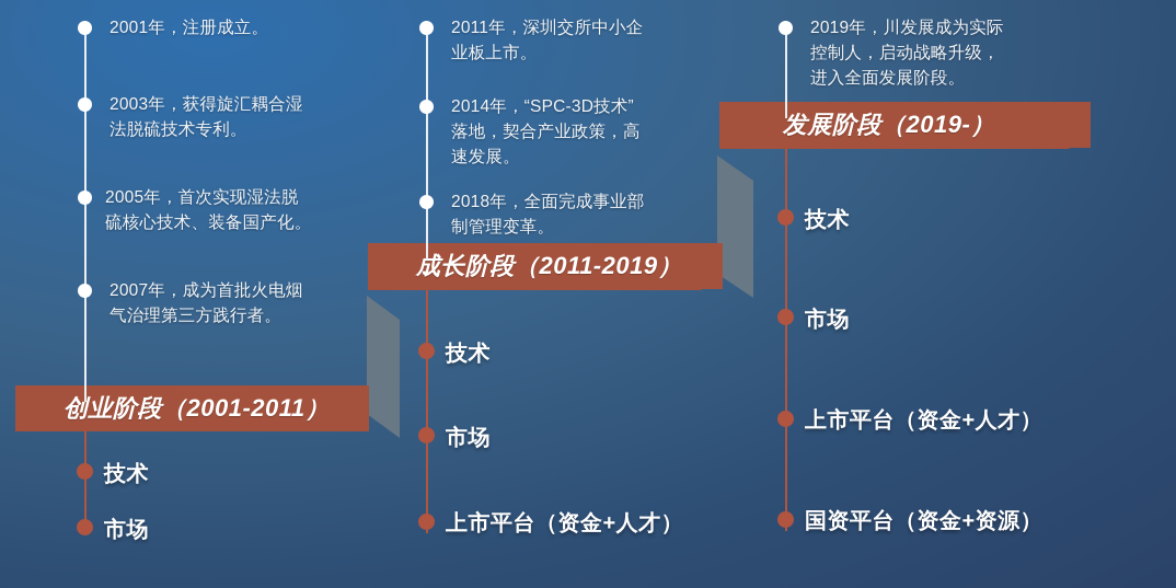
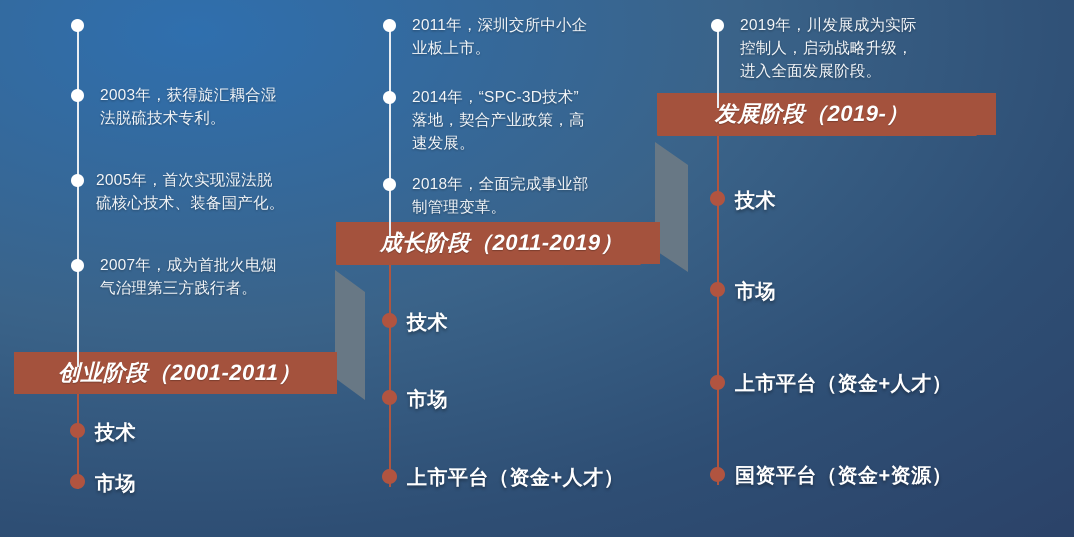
  创业阶段（2001-2011）
  成长阶段（2011-2019）
  发展阶段（2019-）
- 2001年，注册成立。
  2003年，获得旋汇耦合湿
  法脱硫技术专利。
  2005年，首次实现湿法脱
  硫核心技术、装备国产化。
  2007年，成为首批火电烟
  气治理第三方践行者。
  技术
  市场
  2011年，深圳交所中小企
  业板上市。
  2014年，“SPC-3D技术”
  落地，契合产业政策，高
  速发展。
  2018年，全面完成事业部
  制管理变革。
  技术
  市场
  上市平台（资金+人才）
  2019年，川发展成为实际
  控制人，启动战略升级，
  进入全面发展阶段。
  技术
  市场
  上市平台（资金+人才）
  国资平台（资金+资源）
